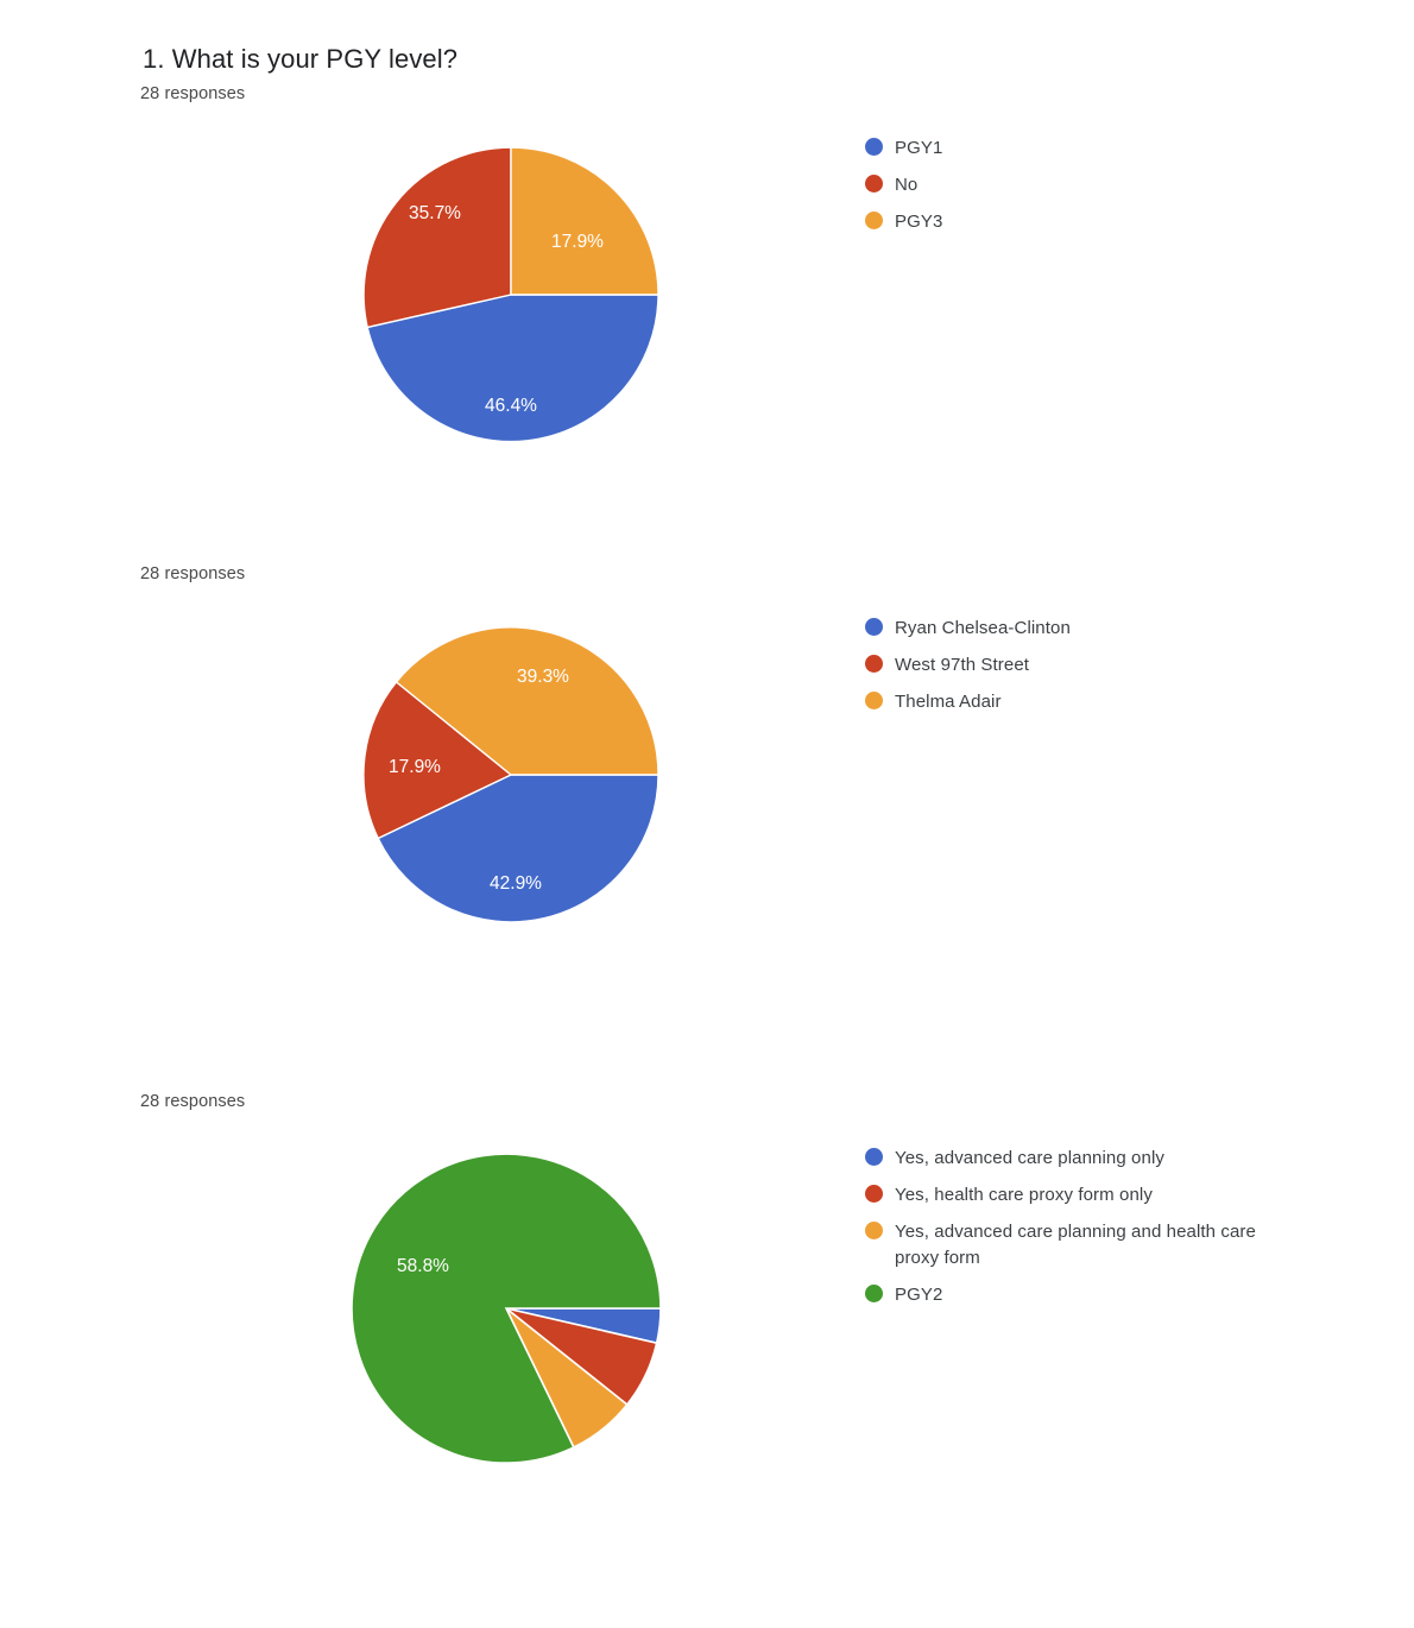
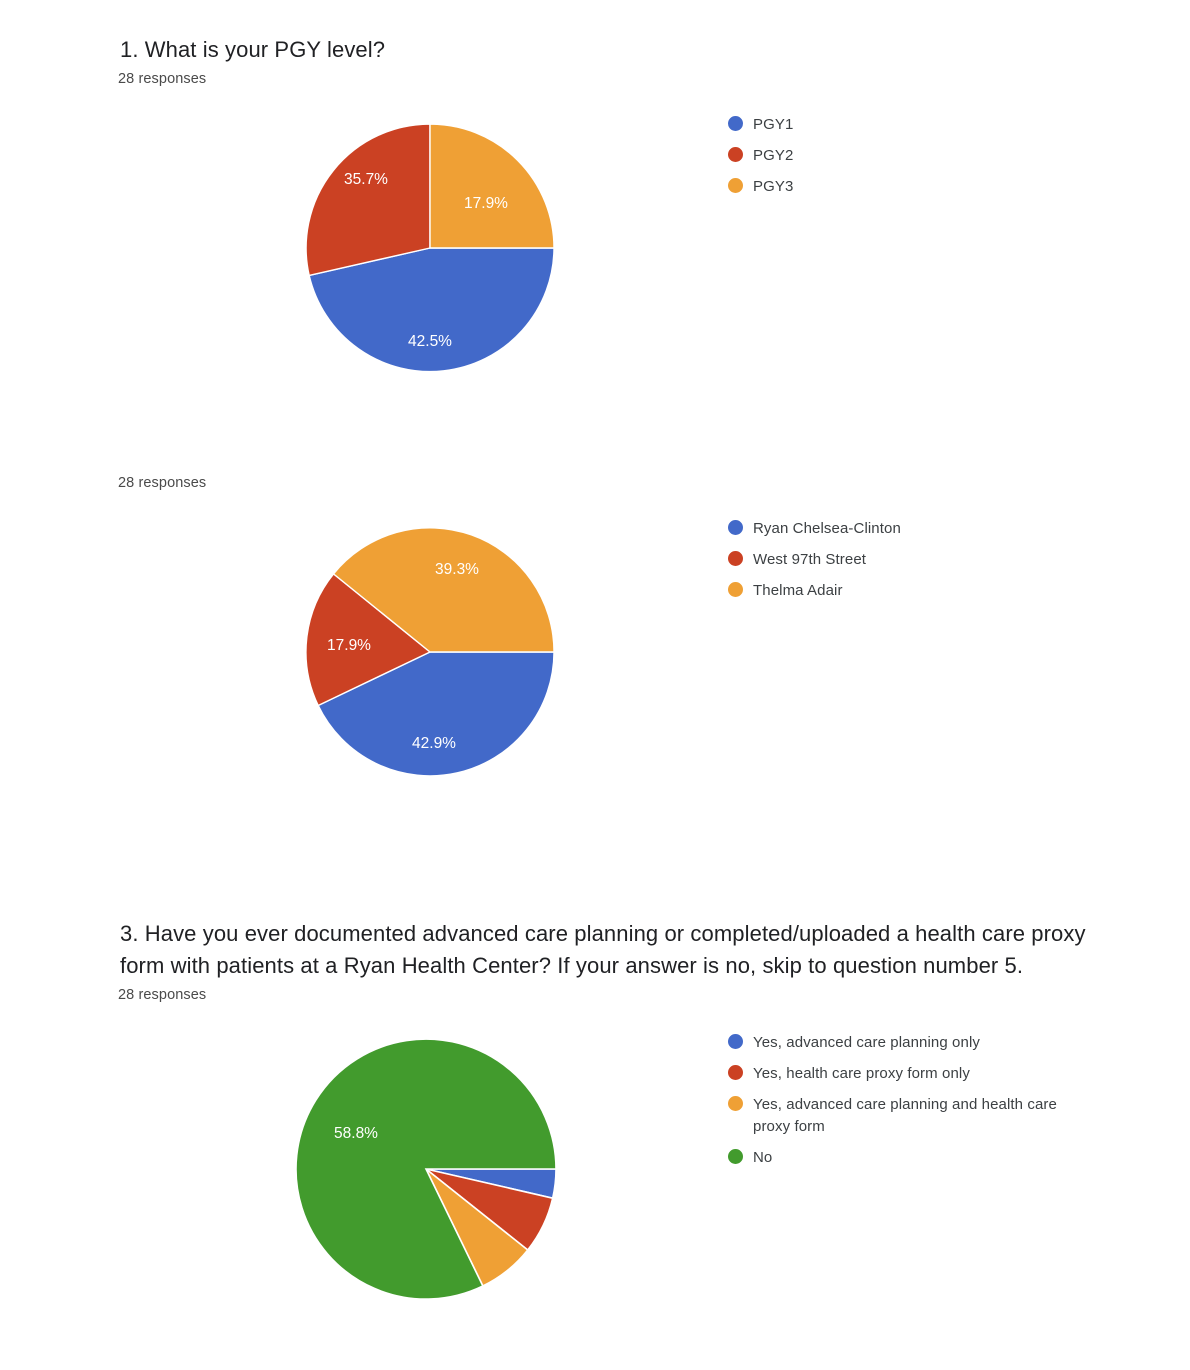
  1. What is your PGY level?
  28 responses
- 46.4%
+ 42.5%
  35.7%
  17.9%
  PGY1
- No
+ PGY2
  PGY3
  28 responses
  42.9%
  17.9%
  39.3%
  Ryan Chelsea-Clinton
  West 97th Street
  Thelma Adair
+ 3. Have you ever documented advanced care planning or completed/uploaded a health care proxy form with patients at a Ryan Health Center? If your answer is no, skip to question number 5.
  28 responses
  58.8%
  Yes, advanced care planning only
  Yes, health care proxy form only
  Yes, advanced care planning and health care proxy form
- PGY2
+ No
